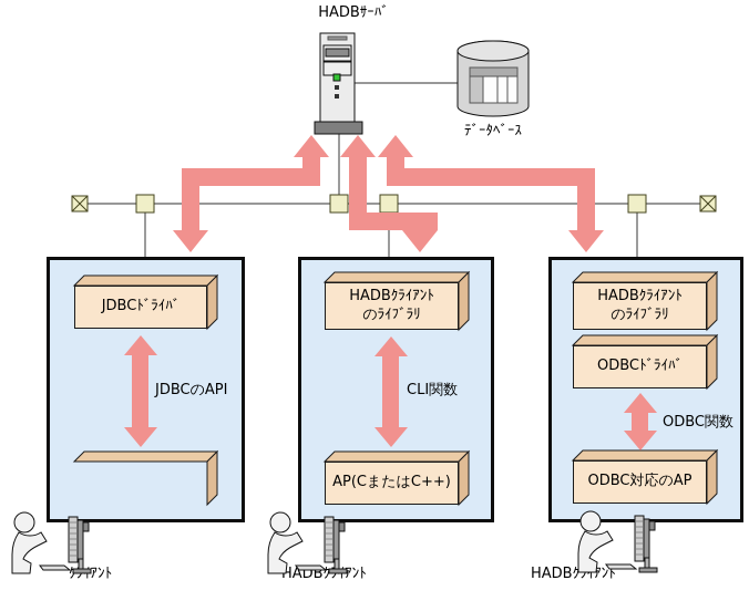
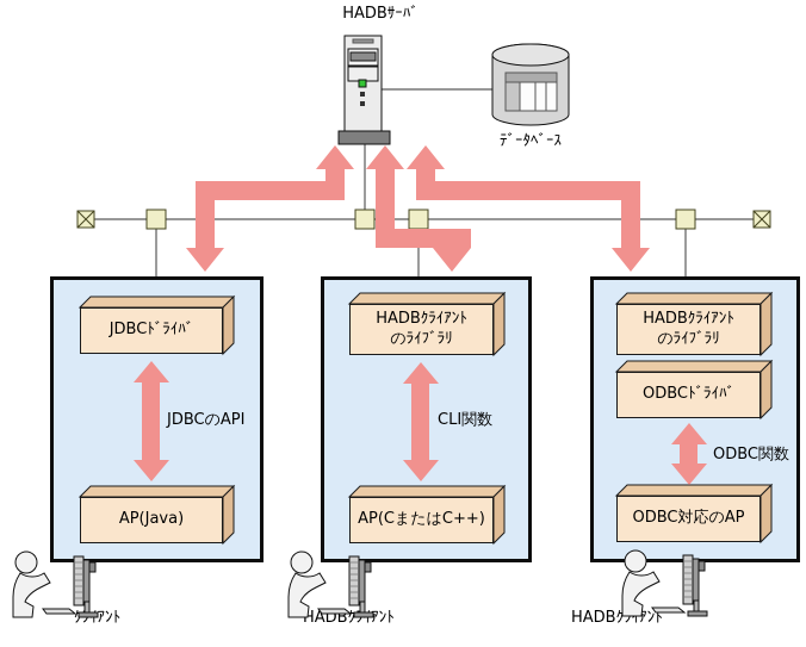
  HADBｻｰﾊﾞ
  ﾃﾞｰﾀﾍﾞｰｽ
  JDBCﾄﾞﾗｲﾊﾞ
  JDBCのAPI
+ AP(Java)
  HADBｸﾗｲｱﾝﾄ
  のﾗｲﾌﾞﾗﾘ
  CLI関数
  AP(CまたはC++)
  HADBｸﾗｲｱﾝﾄ
  のﾗｲﾌﾞﾗﾘ
  ODBCﾄﾞﾗｲﾊﾞ
  ODBC関数
  ODBC対応のAP
  HADBｸｱﾝﾄ
  HADBｸﾗｲｱﾝﾄ
